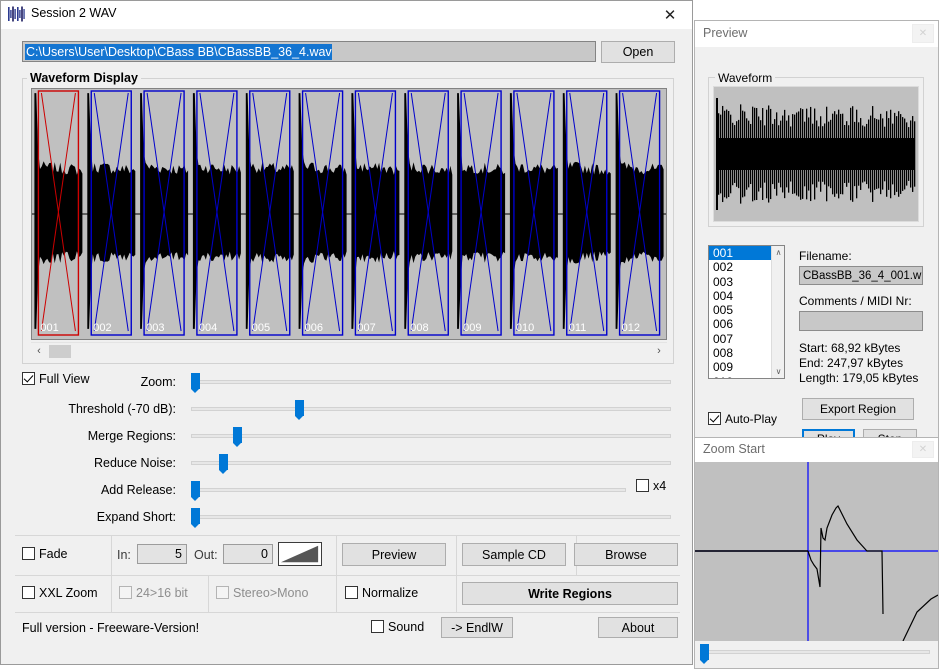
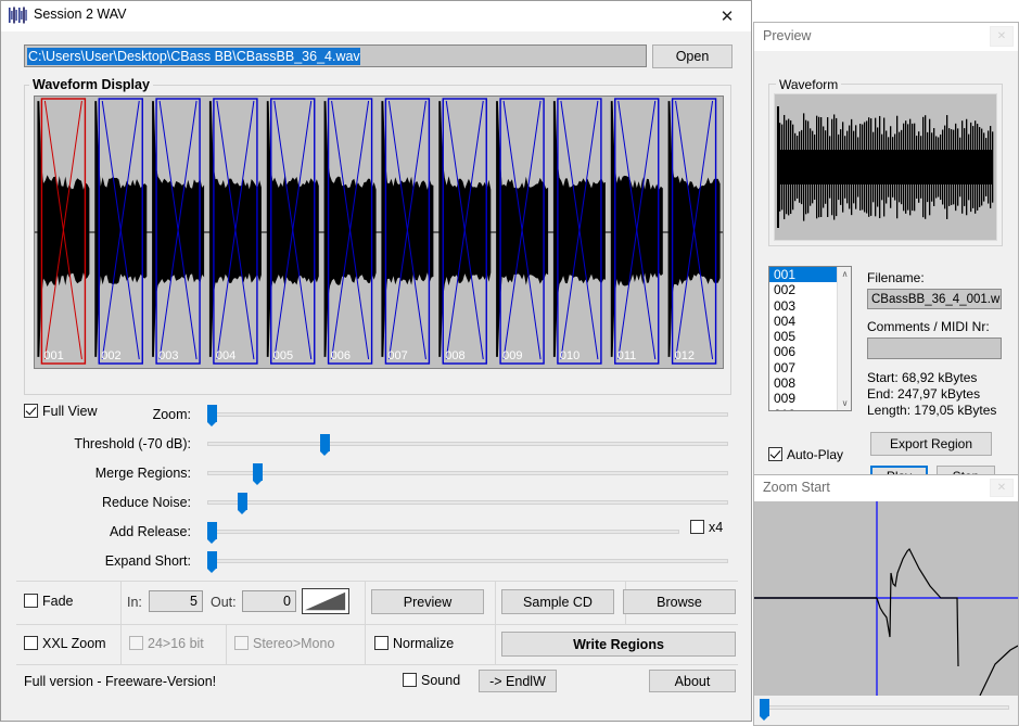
  Session 2 WAV
  ✕
  C:\Users\User\Desktop\CBass BB\CBassBB_36_4.wav
  Open
  Waveform Display
  001
  002
  003
  004
  005
  006
  007
  008
  009
  010
  011
  012
- ‹
- ›
  Full View
  Zoom:
  Threshold (-70 dB):
  Merge Regions:
  Reduce Noise:
  Add Release:
  Expand Short:
  x4
  Fade
  In:
  5
  Out:
  0
  Preview
  Sample CD
  Browse
  XXL Zoom
  24>16 bit
  Stereo>Mono
  Normalize
  Write Regions
  Full version - Freeware-Version!
  Sound
  -> EndlW
  About
  Preview
  ✕
  Waveform
  001
  002
  003
  004
  005
  006
  007
  008
  009
  ∧
  ∨
  Filename:
  CBassBB_36_4_001.w
  Comments / MIDI Nr:
  Start: 68,92 kBytes
  End: 247,97 kBytes
  Length: 179,05 kBytes
  Export Region
  Auto-Play
  Zoom Start
  ✕
